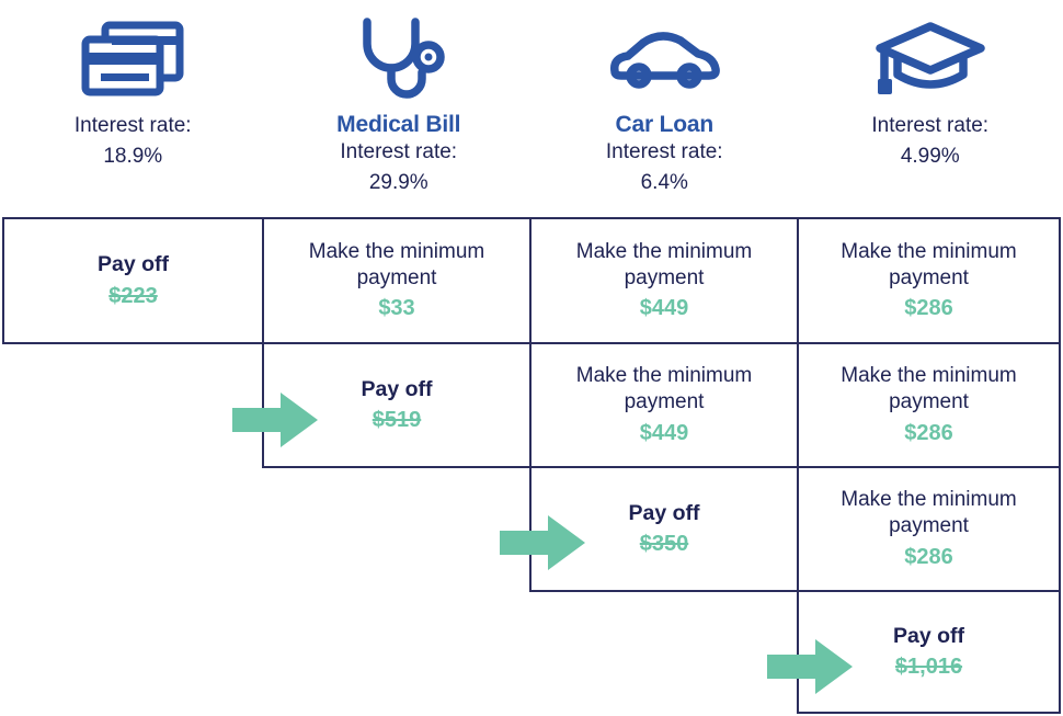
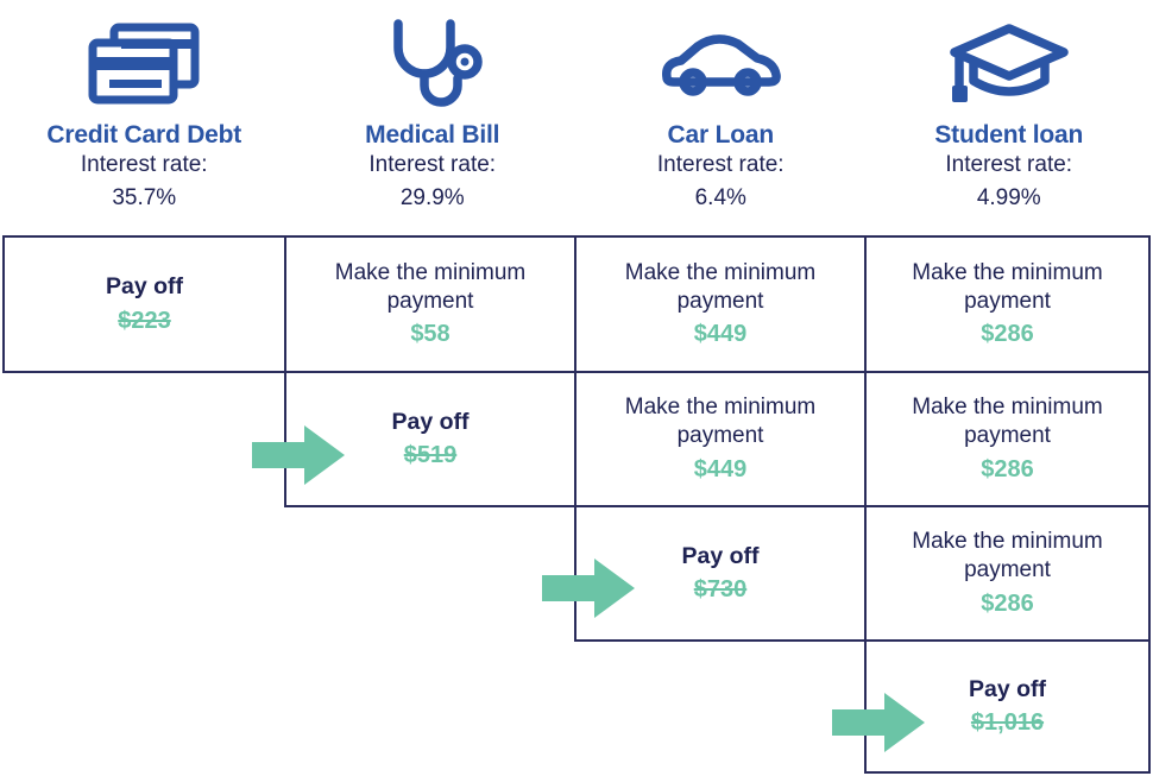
+ Credit Card Debt
  Interest rate:
- 18.9%
+ 35.7%
  Medical Bill
  Interest rate:
  29.9%
  Car Loan
  Interest rate:
  6.4%
+ Student loan
  Interest rate:
  4.99%
  Pay off
  $223
  Make the minimum payment
- $33
+ $58
  Make the minimum payment
  $449
  Make the minimum payment
  $286
  Pay off
  $519
  Make the minimum payment
  $449
  Make the minimum payment
  $286
  Pay off
- $350
+ $730
  Make the minimum payment
  $286
  Pay off
  $1,016
